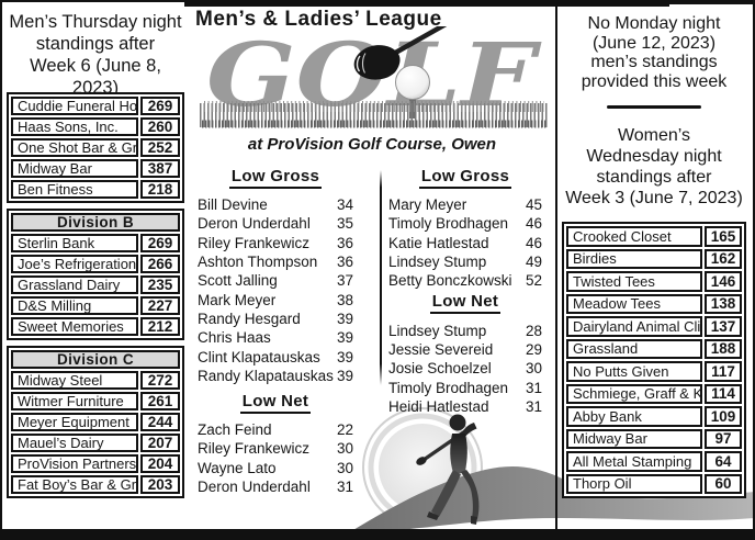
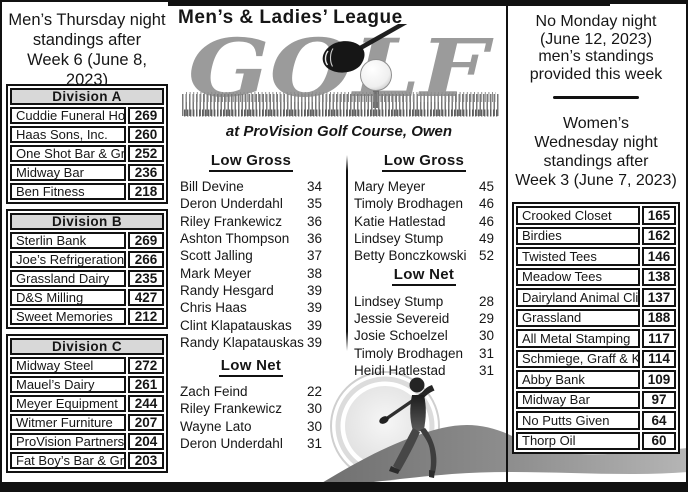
  Men’s Thursday night
  standings after
  Week 6 (June 8, 2023)
+ Division A
  Cuddie Funeral Ho
  269
  Haas Sons, Inc.
  260
  One Shot Bar & Gr
  252
  Midway Bar
- 387
+ 236
  Ben Fitness
  218
  Division B
  Sterlin Bank
  269
  Joe’s Refrigeration
  266
  Grassland Dairy
  235
  D&S Milling
- 227
+ 427
  Sweet Memories
  212
  Division C
  Midway Steel
  272
- Witmer Furniture
+ Mauel’s Dairy
  261
  Meyer Equipment
  244
- Mauel’s Dairy
+ Witmer Furniture
  207
  ProVision Partners
  204
  Fat Boy’s Bar & Gri
  203
  Men’s & Ladies’ League
  GOF
  at ProVision Golf Course, Owen
  Low Gross
  Bill Devine
  34
  Deron Underdahl
  35
  Riley Frankewicz
  36
  Ashton Thompson
  36
  Scott Jalling
  37
  Mark Meyer
  38
  Randy Hesgard
  39
  Chris Haas
  39
  Clint Klapatauskas
  39
  Randy Klapatauskas
  39
  Low Net
  Zach Feind
  22
  Riley Frankewicz
  30
  Wayne Lato
  30
  Deron Underdahl
  31
  Low Gross
  Mary Meyer
  45
  Timoly Brodhagen
  46
  Katie Hatlestad
  46
  Lindsey Stump
  49
  Betty Bonczkowski
  52
  Low Net
  Lindsey Stump
  28
  Jessie Severeid
  29
  Josie Schoelzel
  30
  Timoly Brodhagen
  31
  Heidi Hatlestad
  31
  No Monday night
  (June 12, 2023)
  men’s standings
  provided this week
  Women’s
  Wednesday night
  standings after
  Week 3 (June 7, 2023)
  Crooked Closet
  165
  Birdies
  162
  Twisted Tees
  146
  Meadow Tees
  138
  Dairyland Animal Cli
  137
  Grassland
  188
- No Putts Given
+ All Metal Stamping
  117
  Schmiege, Graff & K
  114
  Abby Bank
  109
  Midway Bar
  97
- All Metal Stamping
+ No Putts Given
  64
  Thorp Oil
  60
